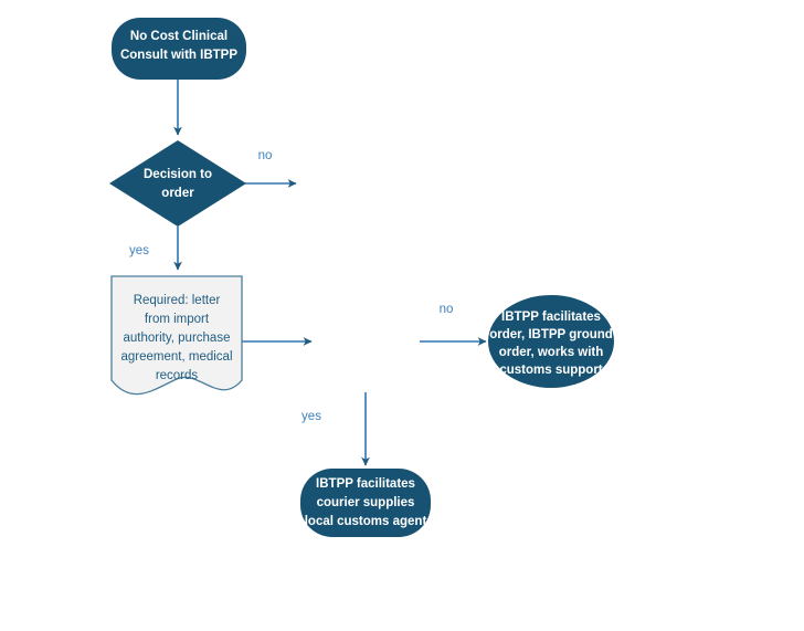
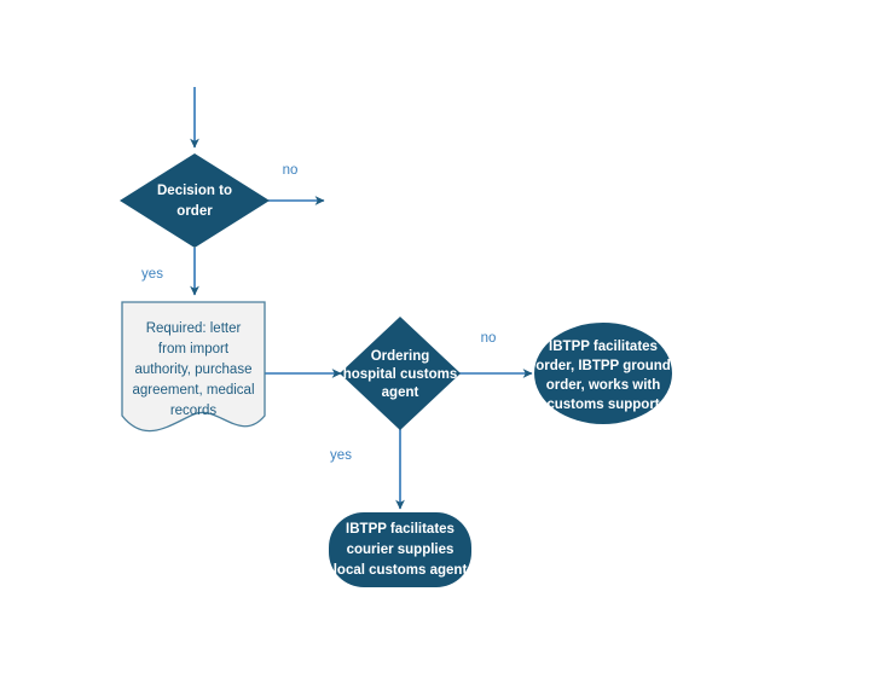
- No Cost Clinical
- Consult with IBTPP
  Decision to
  order
  Required: letter
  from import
  authority, purchase
  agreement, medical
  records
+ Ordering
+ hospital customs
+ agent
  IBTPP facilitates
  order, IBTPP ground
  order, works with
  customs support
  IBTPP facilitates
  courier supplies
  local customs agent
  no
  yes
  no
  yes
